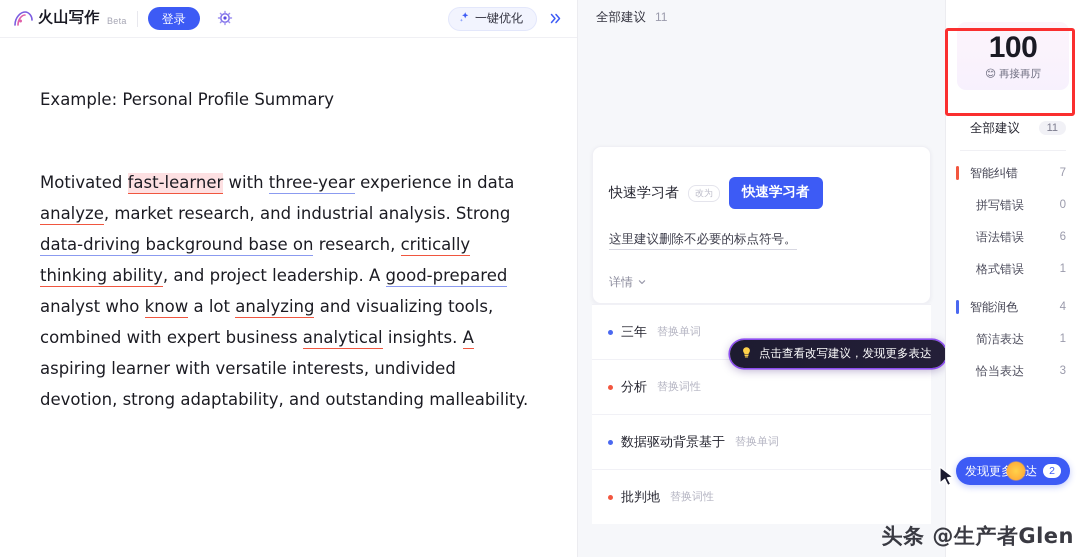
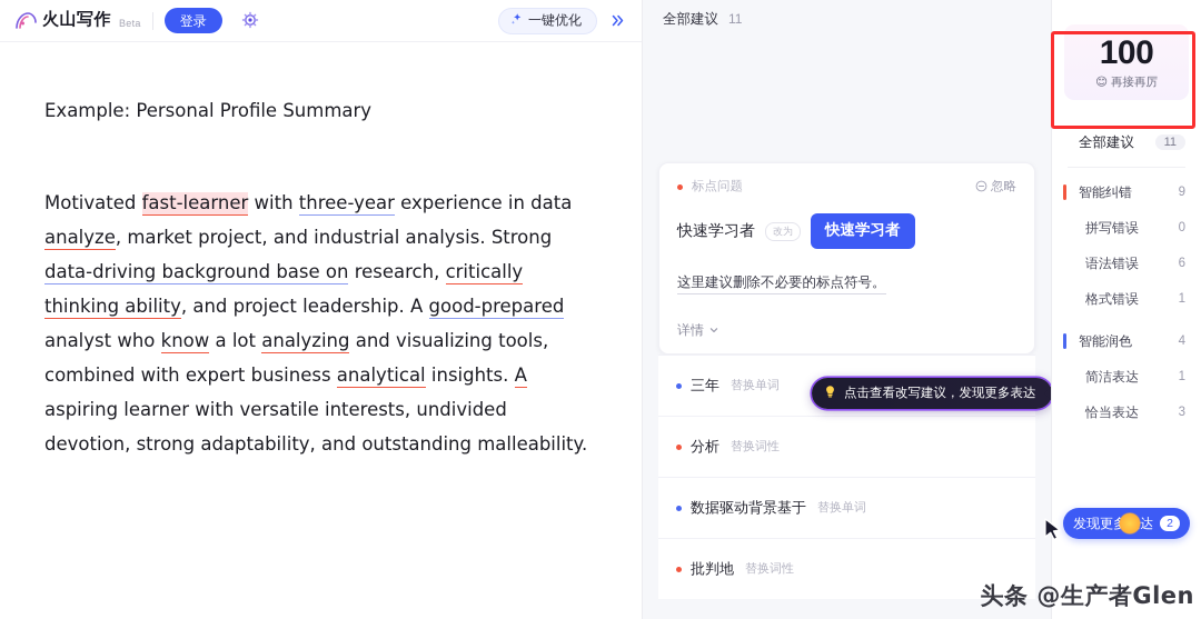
  火山写作
  Beta
  登录
  一键优化
  Example: Personal Profile Summary
- Motivated fast-learner with three-year experience in data analyze, market research, and industrial analysis. Strong data-driving background base on research, critically thinking ability, and project leadership. A good-prepared analyst who know a lot analyzing and visualizing tools, combined with expert business analytical insights. A aspiring learner with versatile interests, undivided devotion, strong adaptability, and outstanding malleability.
+ Motivated fast-learner with three-year experience in data analyze, market project, and industrial analysis. Strong data-driving background base on research, critically thinking ability, and project leadership. A good-prepared analyst who know a lot analyzing and visualizing tools, combined with expert business analytical insights. A aspiring learner with versatile interests, undivided devotion, strong adaptability, and outstanding malleability.
  全部建议
  11
+ 标点问题
+ 忽略
  快速学习者
  改为
  快速学习者
  这里建议删除不必要的标点符号。
  详情
  三年
  替换单词
  分析
  替换词性
  数据驱动背景基于
  替换单词
  批判地
  替换词性
  点击查看改写建议，发现更多表达
  100
  😊 再接再厉
  全部建议
  11
  智能纠错
- 7
+ 9
  拼写错误
  0
  语法错误
  6
  格式错误
  1
  智能润色
  4
  简洁表达
  1
  恰当表达
  3
  2
  头条 @生产者Glen
